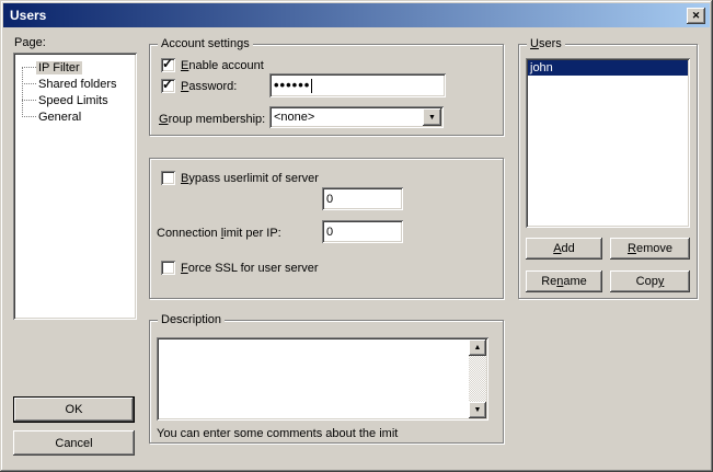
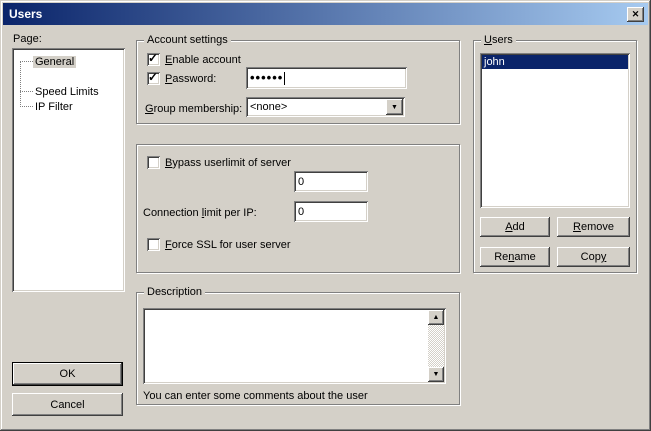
  Users
  ✕
  Page:
- IP Filter
+ General
- Shared folders
  Speed Limits
- General
+ IP Filter
  OK
  Cancel
  Account settings
  ✓
  Enable account
  ✓
  Password:
  ••••••
  Group membership:
  <none>
  Bypass userlimit of server
  0
  Connection limit per IP:
  0
  Force SSL for user server
  Description
- You can enter some comments about the imit
+ You can enter some comments about the user
  Users
  john
  Add
  Remove
  Rename
  Copy
